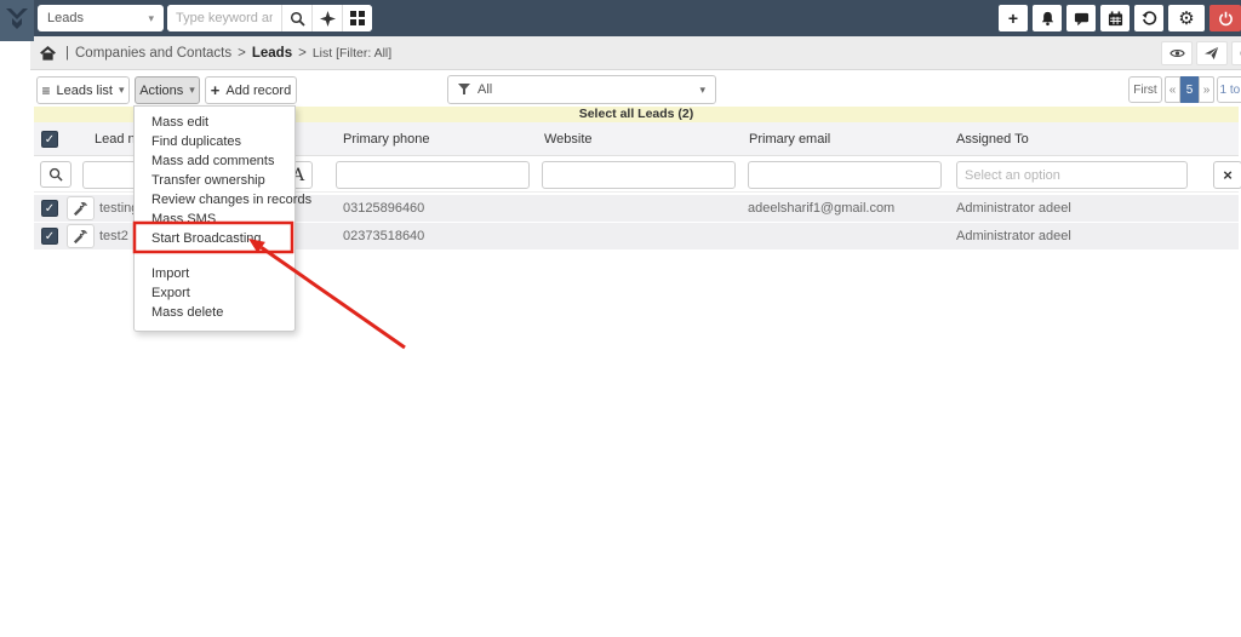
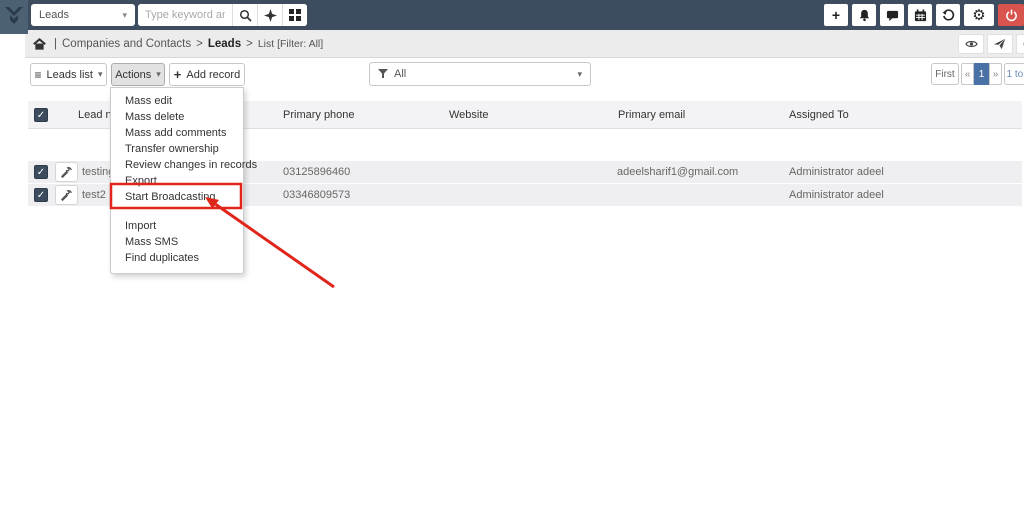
  Leads
  ▾
  Type keyword a
  +
  ⚙
  |
  Companies and Contacts
  >
  Leads
  >
  List [Filter: All]
  ≡
  Leads list
  ▾
  Actions
  ▾
  +
  Add record
  All
  ▾
  First
  «
- 5
+ 1
  »
  1 to
- Select all Leads (2)
  ✓
  Primary phone
  Website
  Primary email
  Assigned To
- A
- Select an option
- ×
  ✓
  03125896460
  adeelsharif1@gmail.com
  Administrator adeel
  ✓
  test2
- 02373518640
+ 03346809573
  Administrator adeel
  Mass edit
- Find duplicates
+ Mass delete
  Mass add comments
  Transfer ownership
  Review changes in records
- Mass SMS
+ Export
  Start Broadcasting
  Import
- Export
+ Mass SMS
- Mass delete
+ Find duplicates
